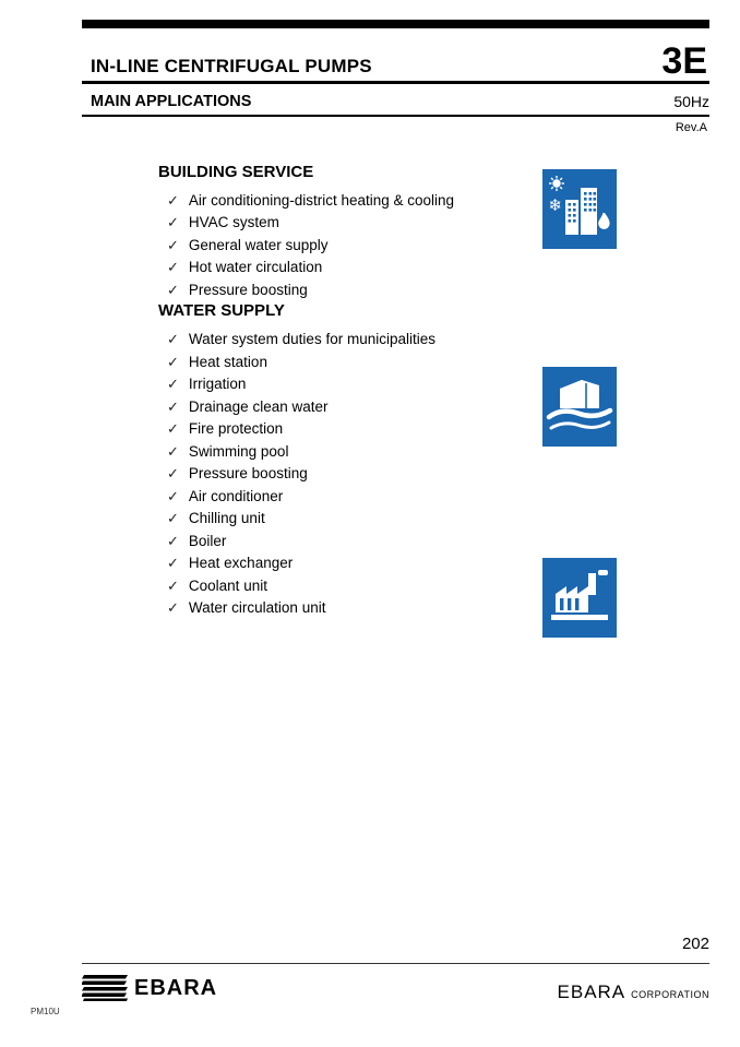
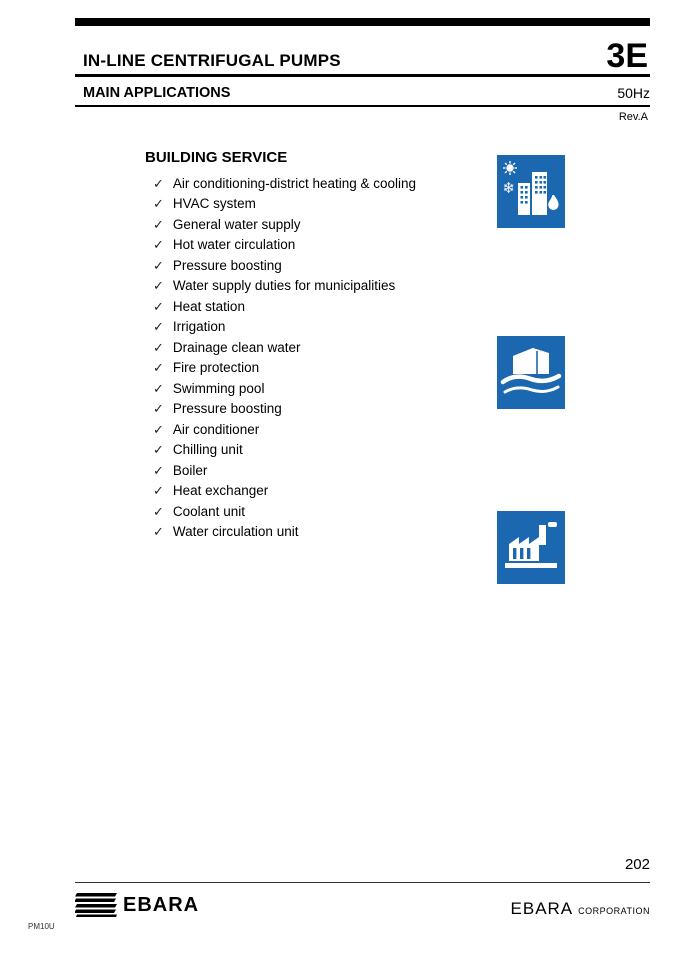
  IN-LINE CENTRIFUGAL PUMPS
  3E
  MAIN APPLICATIONS
  50Hz
  Rev.A
  BUILDING SERVICE
  ✓
  Air conditioning-district heating & cooling
  ✓
  HVAC system
  ✓
  General water supply
  ✓
  Hot water circulation
  ✓
  Pressure boosting
- WATER SUPPLY
  ✓
- Water system duties for municipalities
+ Water supply duties for municipalities
  ✓
  Heat station
  ✓
  Irrigation
  ✓
  Drainage clean water
  ✓
  Fire protection
  ✓
  Swimming pool
  ✓
  Pressure boosting
  ✓
  Air conditioner
  ✓
  Chilling unit
  ✓
  Boiler
  ✓
  Heat exchanger
  ✓
  Coolant unit
  ✓
  Water circulation unit
  ❄
  202
  EBARA
  EBARA
  CORPORATION
  PM10U
